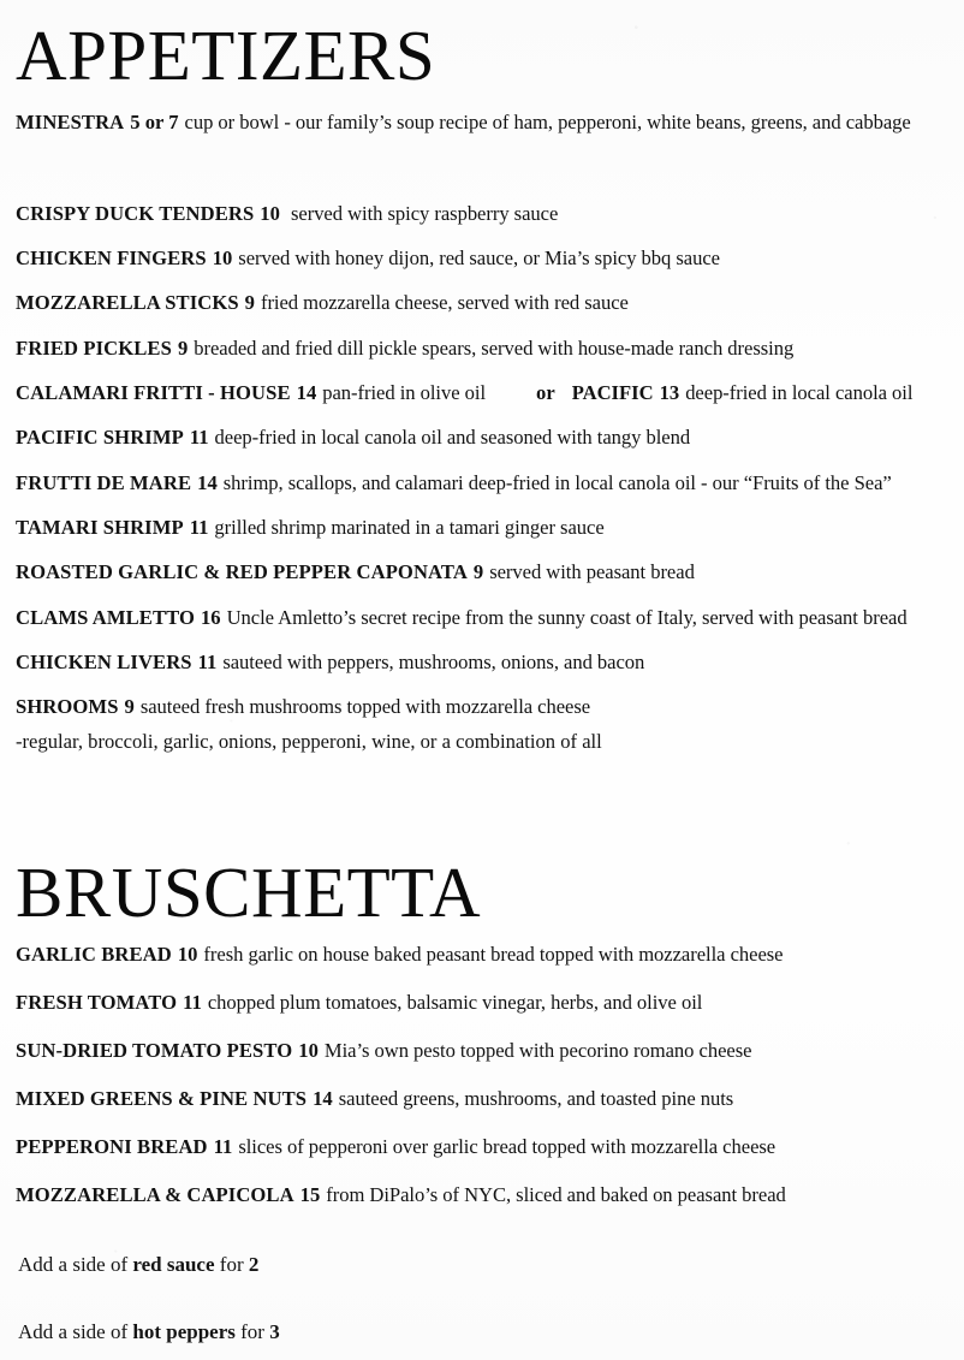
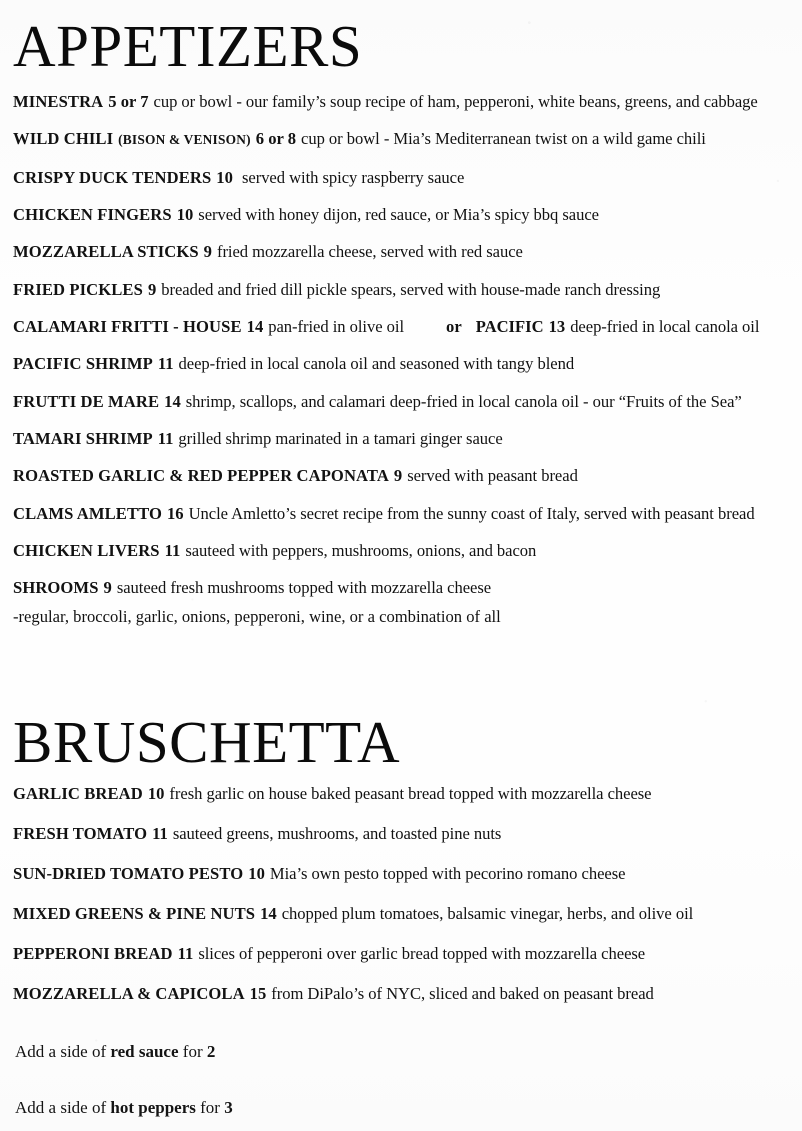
  APPETIZERS
  MINESTRA 5 or 7 cup or bowl - our family’s soup recipe of ham, pepperoni, white beans, greens, and cabbage
+ WILD CHILI (BISON & VENISON) 6 or 8 cup or bowl - Mia’s Mediterranean twist on a wild game chili
  CRISPY DUCK TENDERS 10 served with spicy raspberry sauce
  CHICKEN FINGERS 10 served with honey dijon, red sauce, or Mia’s spicy bbq sauce
  MOZZARELLA STICKS 9 fried mozzarella cheese, served with red sauce
  FRIED PICKLES 9 breaded and fried dill pickle spears, served with house-made ranch dressing
  CALAMARI FRITTI - HOUSE 14 pan-fried in olive oil or PACIFIC 13 deep-fried in local canola oil
  PACIFIC SHRIMP 11 deep-fried in local canola oil and seasoned with tangy blend
  FRUTTI DE MARE 14 shrimp, scallops, and calamari deep-fried in local canola oil - our “Fruits of the Sea”
  TAMARI SHRIMP 11 grilled shrimp marinated in a tamari ginger sauce
  ROASTED GARLIC & RED PEPPER CAPONATA 9 served with peasant bread
  CLAMS AMLETTO 16 Uncle Amletto’s secret recipe from the sunny coast of Italy, served with peasant bread
  CHICKEN LIVERS 11 sauteed with peppers, mushrooms, onions, and bacon
  SHROOMS 9 sauteed fresh mushrooms topped with mozzarella cheese
  -regular, broccoli, garlic, onions, pepperoni, wine, or a combination of all
  BRUSCHETTA
  GARLIC BREAD 10 fresh garlic on house baked peasant bread topped with mozzarella cheese
- FRESH TOMATO 11 chopped plum tomatoes, balsamic vinegar, herbs, and olive oil
+ FRESH TOMATO 11 sauteed greens, mushrooms, and toasted pine nuts
  SUN-DRIED TOMATO PESTO 10 Mia’s own pesto topped with pecorino romano cheese
- MIXED GREENS & PINE NUTS 14 sauteed greens, mushrooms, and toasted pine nuts
+ MIXED GREENS & PINE NUTS 14 chopped plum tomatoes, balsamic vinegar, herbs, and olive oil
  PEPPERONI BREAD 11 slices of pepperoni over garlic bread topped with mozzarella cheese
  MOZZARELLA & CAPICOLA 15 from DiPalo’s of NYC, sliced and baked on peasant bread
  Add a side of red sauce for 2
  Add a side of hot peppers for 3
